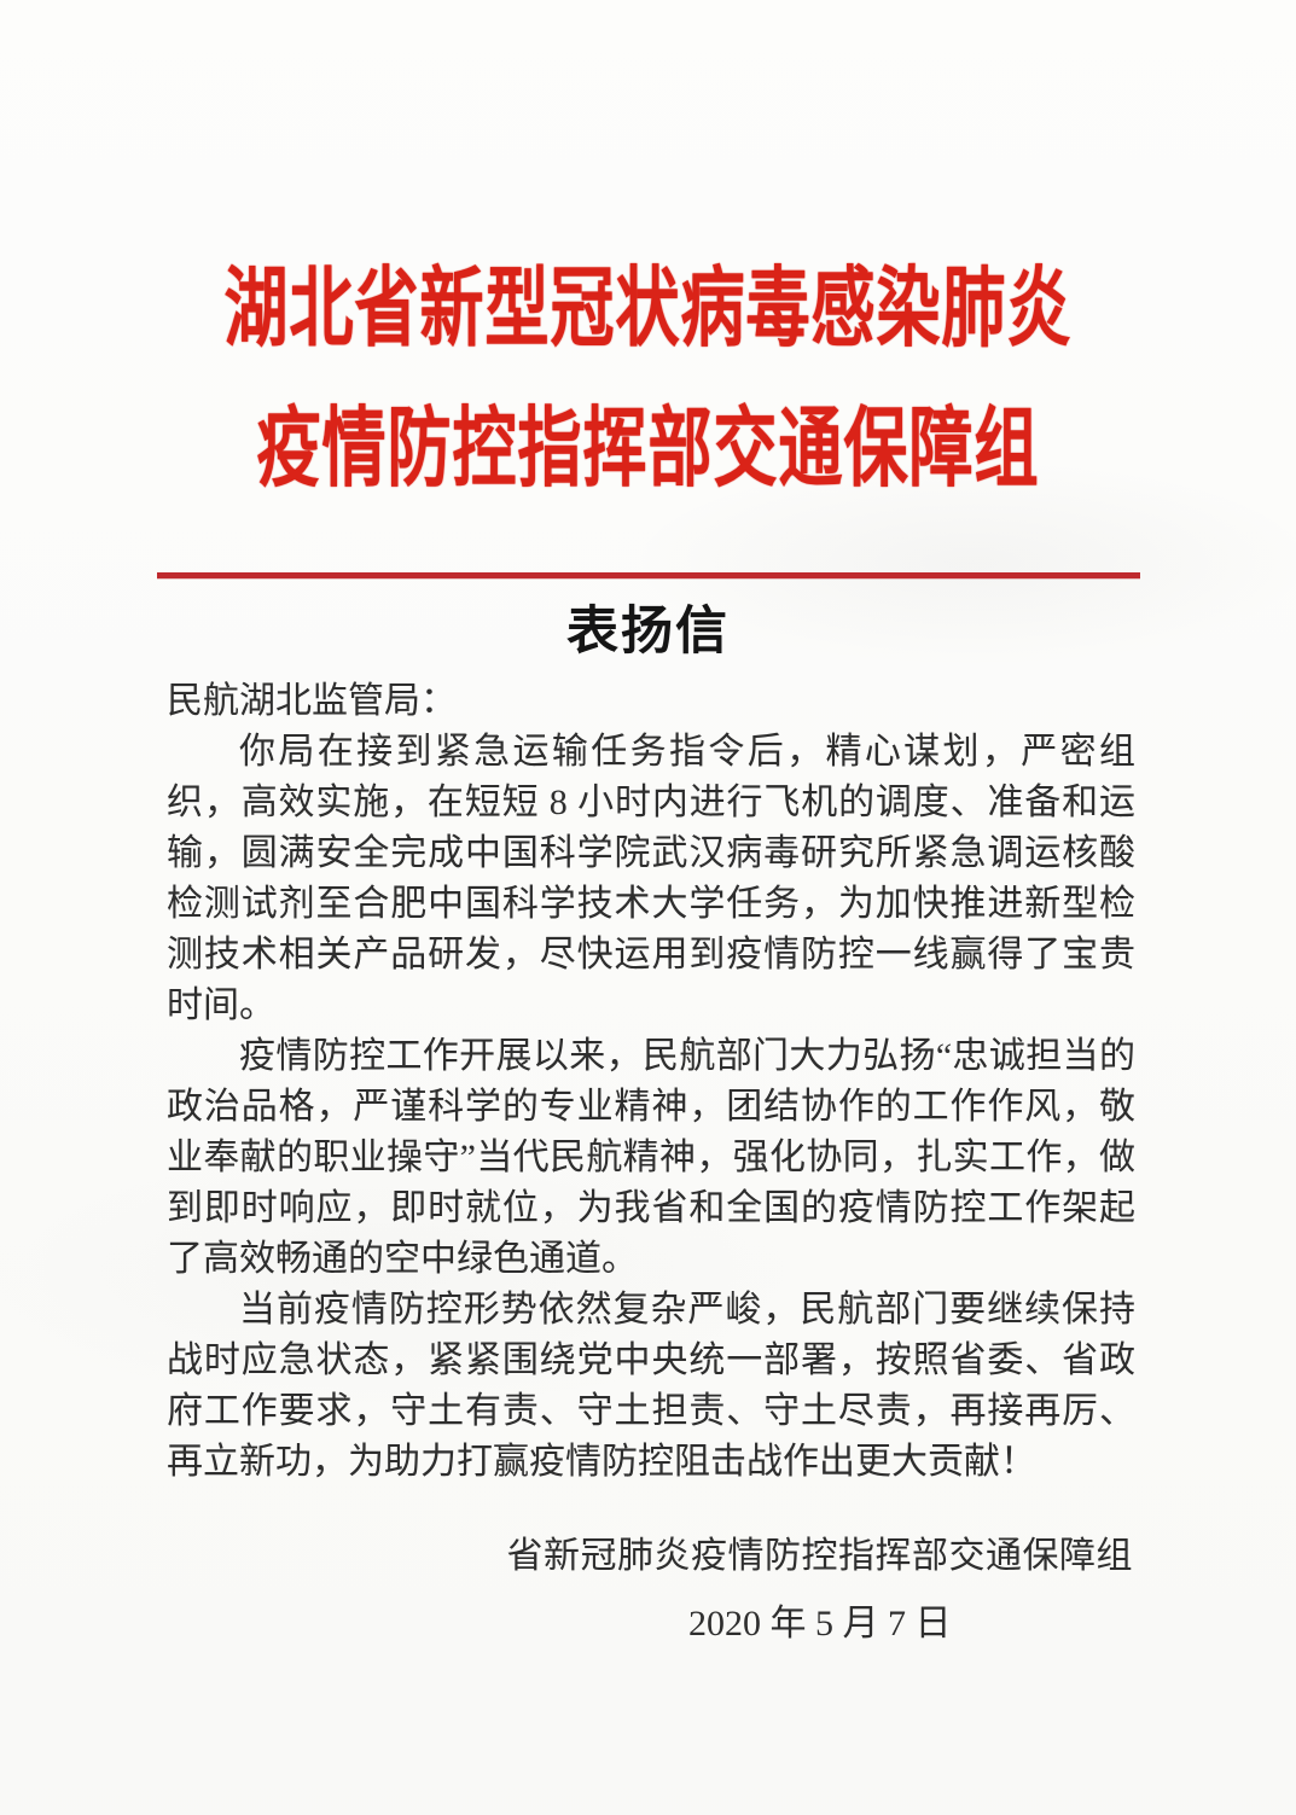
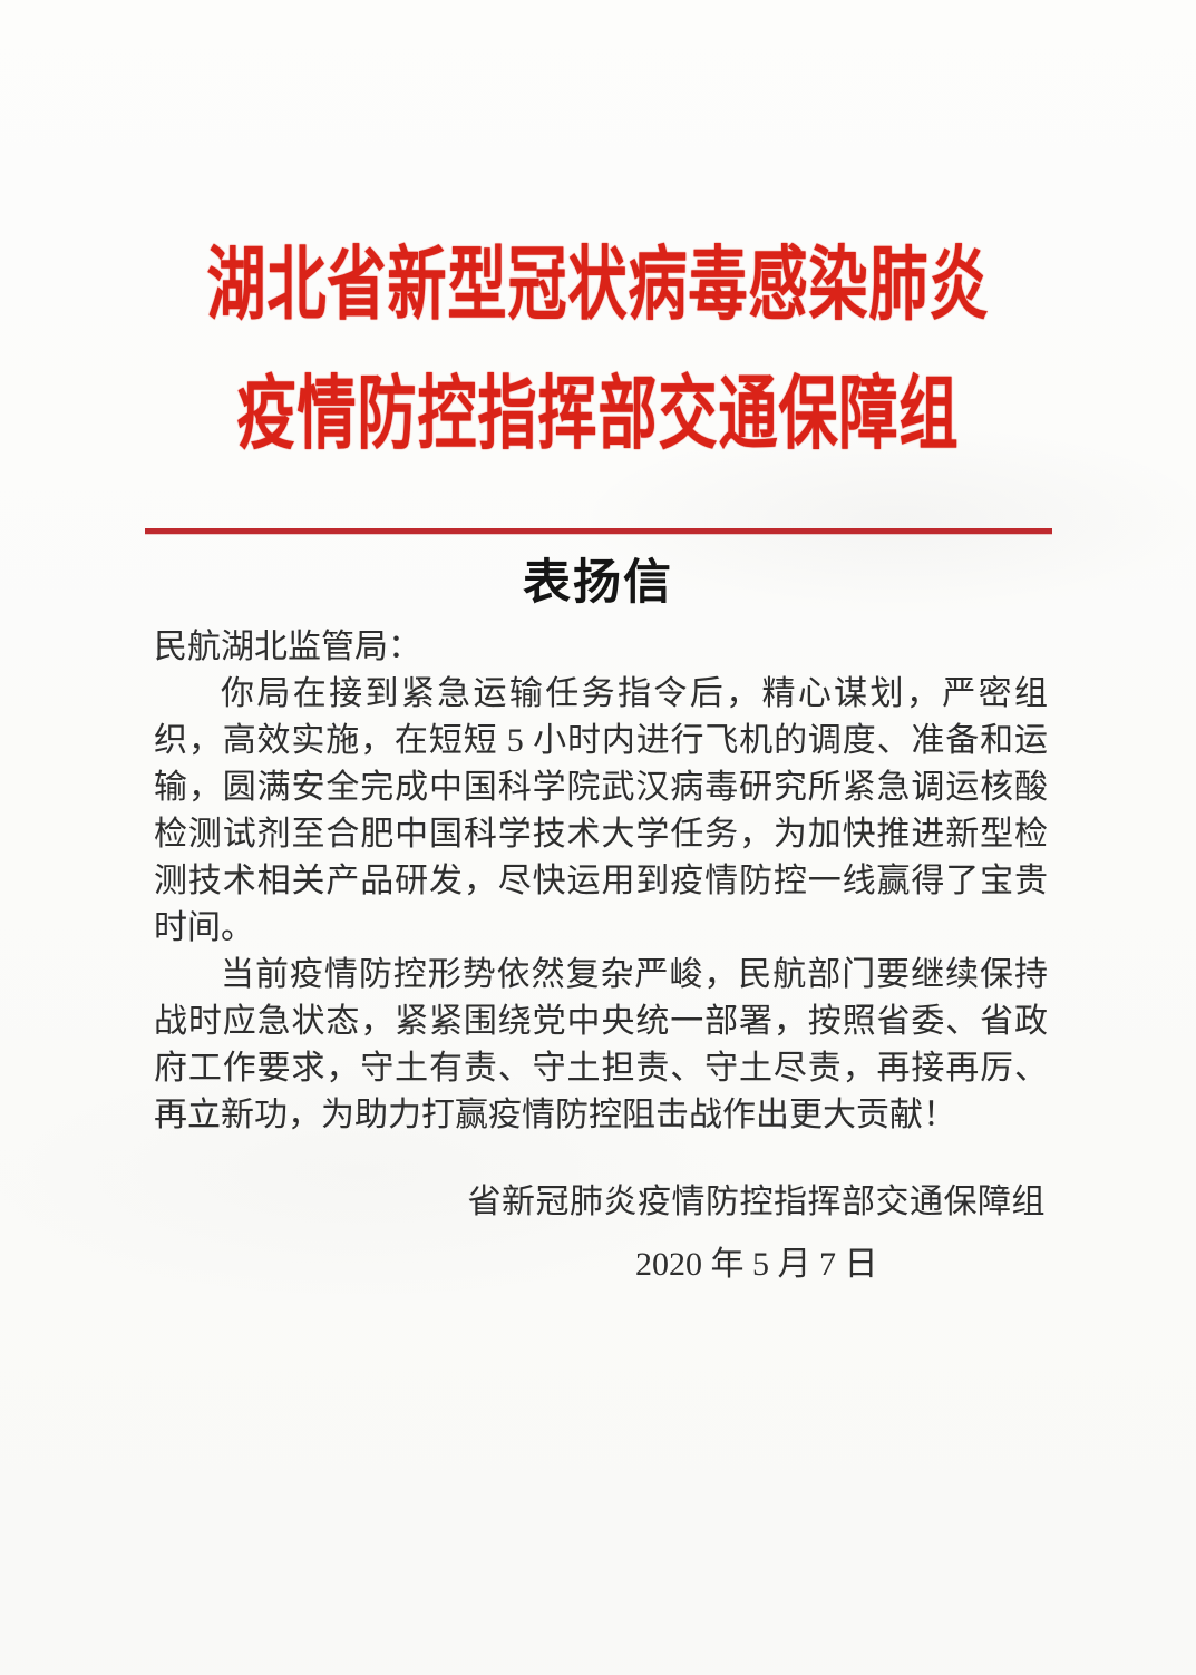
  湖北省新型冠状病毒感染肺炎
  疫情防控指挥部交通保障组
  表扬信
  民航湖北监管局：
- 你局在接到紧急运输任务指令后，精心谋划，严密组织，高效实施，在短短 8 小时内进行飞机的调度、准备和运输，圆满安全完成中国科学院武汉病毒研究所紧急调运核酸检测试剂至合肥中国科学技术大学任务，为加快推进新型检测技术相关产品研发，尽快运用到疫情防控一线赢得了宝贵时间。
+ 你局在接到紧急运输任务指令后，精心谋划，严密组织，高效实施，在短短 5 小时内进行飞机的调度、准备和运输，圆满安全完成中国科学院武汉病毒研究所紧急调运核酸检测试剂至合肥中国科学技术大学任务，为加快推进新型检测技术相关产品研发，尽快运用到疫情防控一线赢得了宝贵时间。
- 疫情防控工作开展以来，民航部门大力弘扬“忠诚担当的政治品格，严谨科学的专业精神，团结协作的工作作风，敬业奉献的职业操守”当代民航精神，强化协同，扎实工作，做到即时响应，即时就位，为我省和全国的疫情防控工作架起了高效畅通的空中绿色通道。
  当前疫情防控形势依然复杂严峻，民航部门要继续保持战时应急状态，紧紧围绕党中央统一部署，按照省委、省政府工作要求，守土有责、守土担责、守土尽责，再接再厉、再立新功，为助力打赢疫情防控阻击战作出更大贡献！
  省新冠肺炎疫情防控指挥部交通保障组
  2020 年 5 月 7 日
